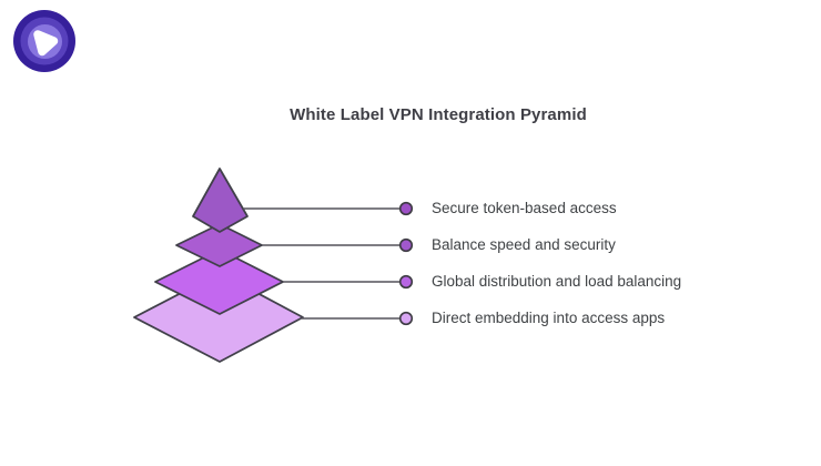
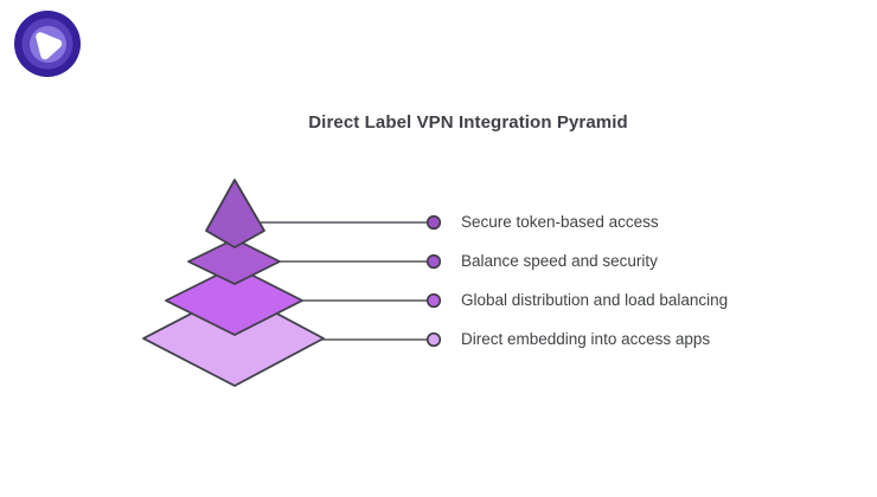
- White Label VPN Integration Pyramid
+ Direct Label VPN Integration Pyramid
  Secure token-based access
  Balance speed and security
  Global distribution and load balancing
  Direct embedding into access apps
